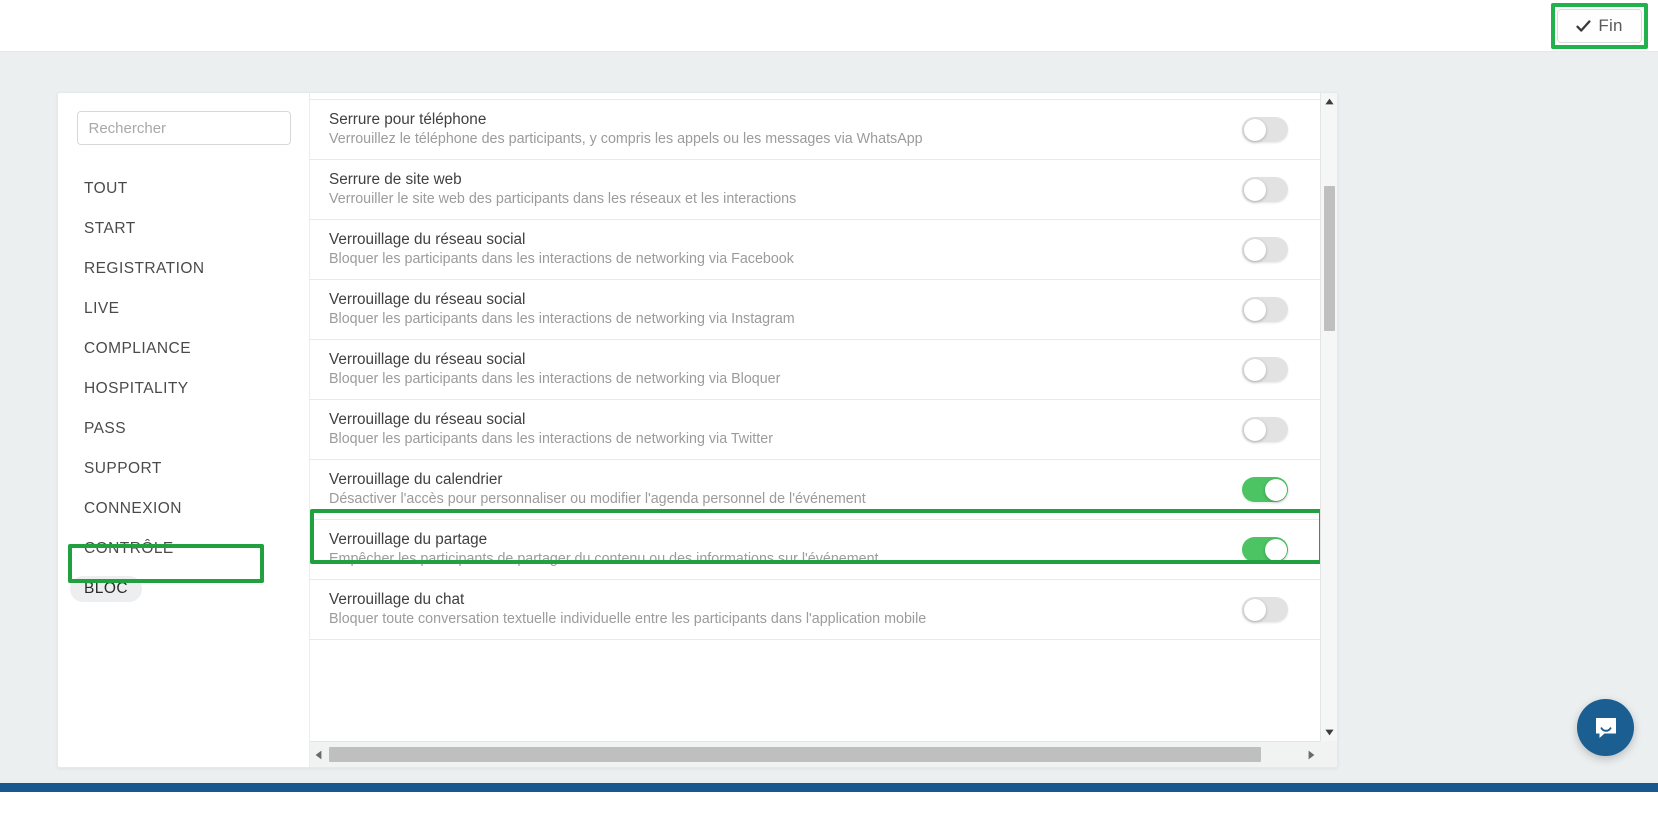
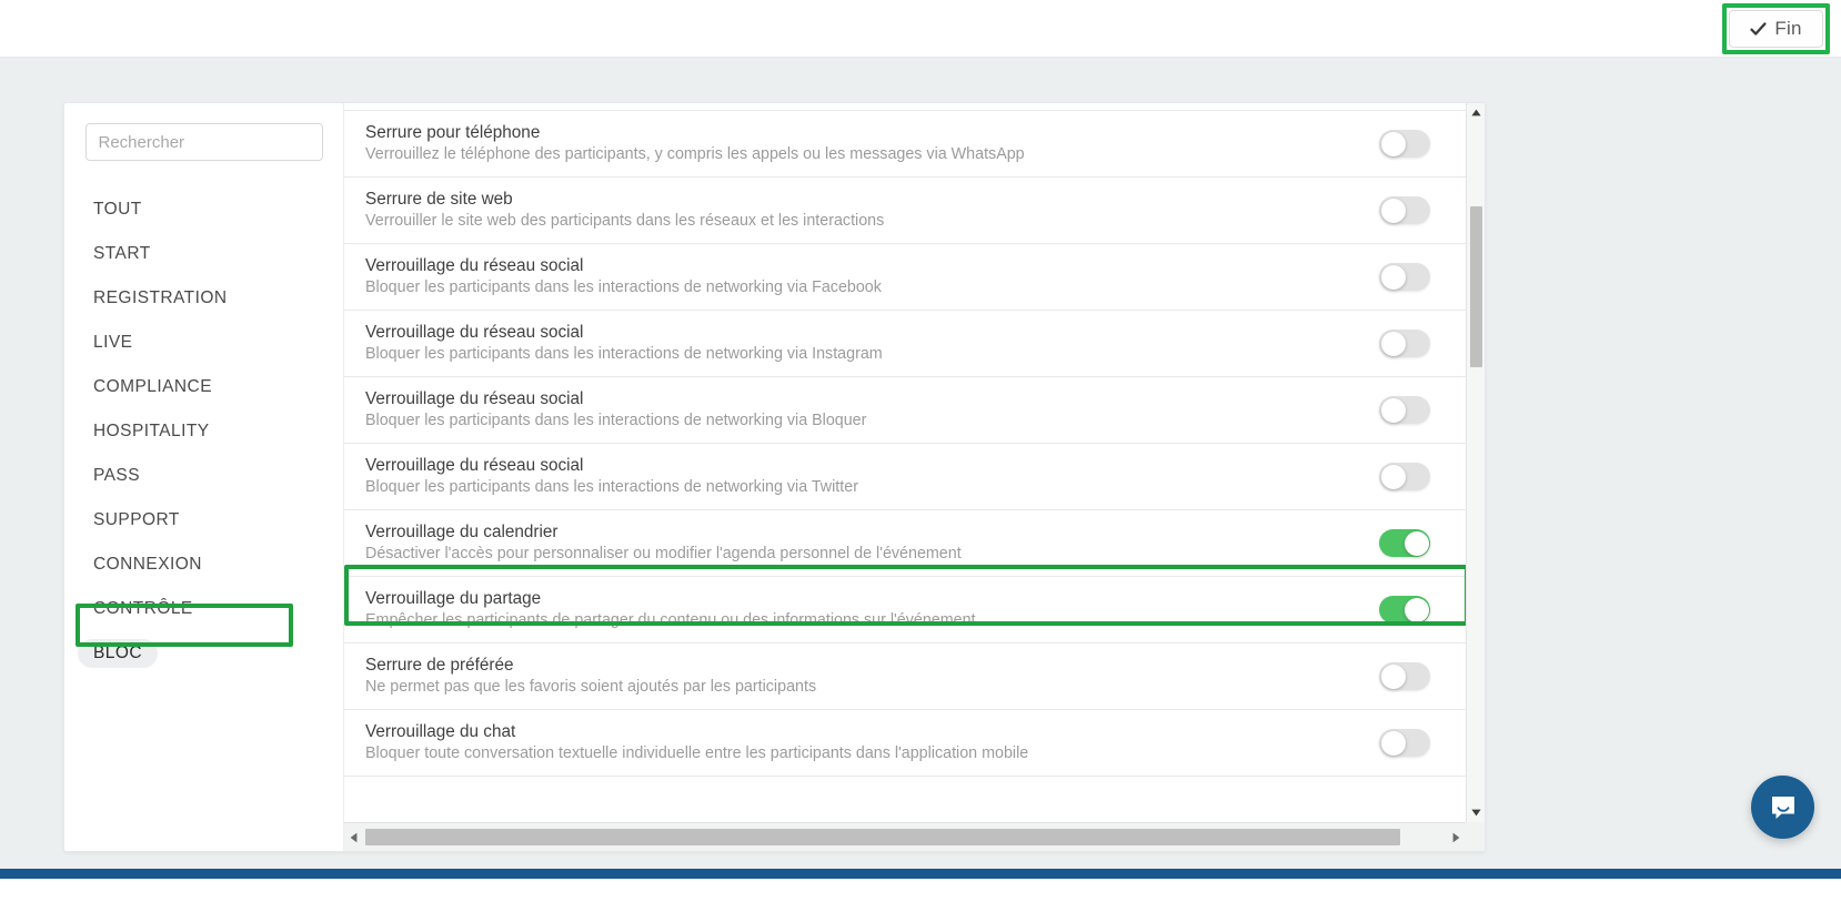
  Fin
  Rechercher
  TOUT
  START
  REGISTRATION
  LIVE
  COMPLIANCE
  HOSPITALITY
  PASS
  SUPPORT
  CONNEXION
  CONTRÔLE
  BLOC
  Serrure pour téléphone
  Verrouillez le téléphone des participants, y compris les appels ou les messages via WhatsApp
  Serrure de site web
  Verrouiller le site web des participants dans les réseaux et les interactions
  Verrouillage du réseau social
  Bloquer les participants dans les interactions de networking via Facebook
  Verrouillage du réseau social
  Bloquer les participants dans les interactions de networking via Instagram
  Verrouillage du réseau social
  Bloquer les participants dans les interactions de networking via Bloquer
  Verrouillage du réseau social
  Bloquer les participants dans les interactions de networking via Twitter
  Verrouillage du calendrier
  Désactiver l'accès pour personnaliser ou modifier l'agenda personnel de l'événement
  Verrouillage du partage
  Empêcher les participants de partager du contenu ou des informations sur l'événement
+ Serrure de préférée
+ Ne permet pas que les favoris soient ajoutés par les participants
  Verrouillage du chat
  Bloquer toute conversation textuelle individuelle entre les participants dans l'application mobile
